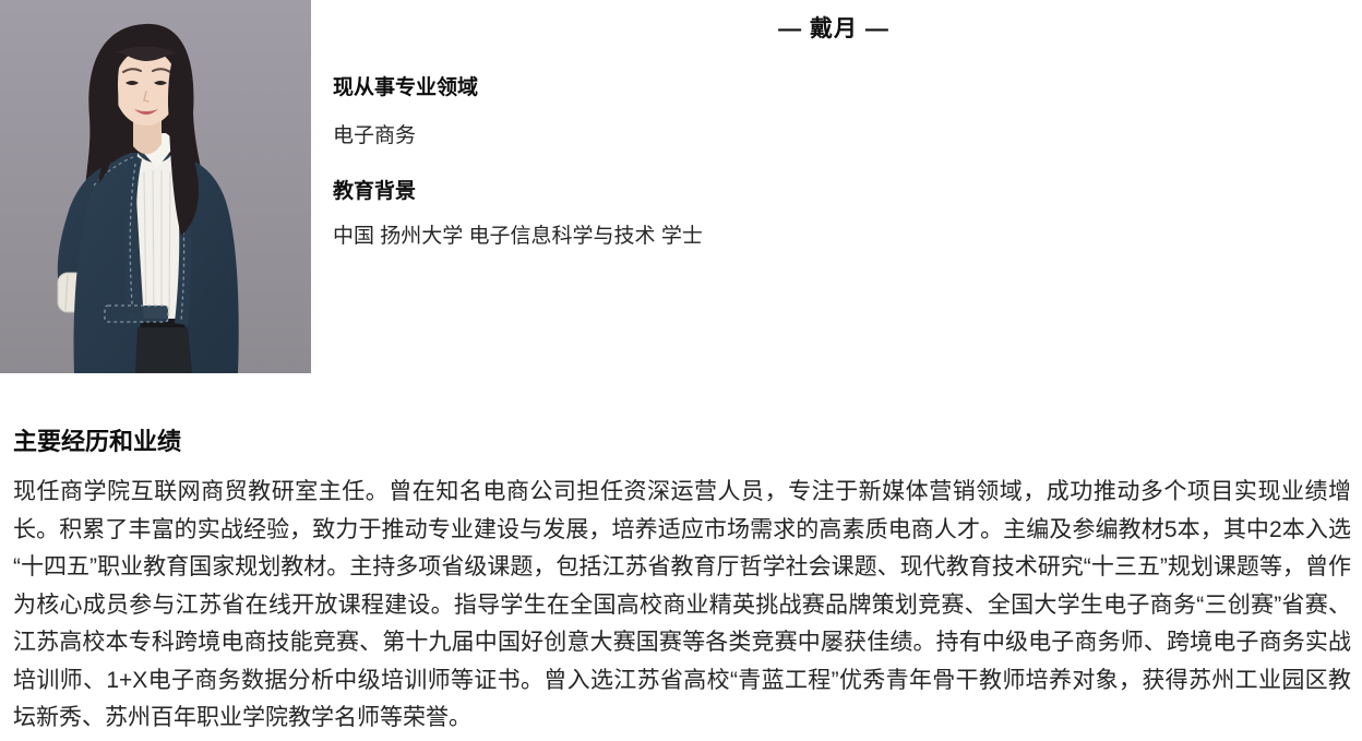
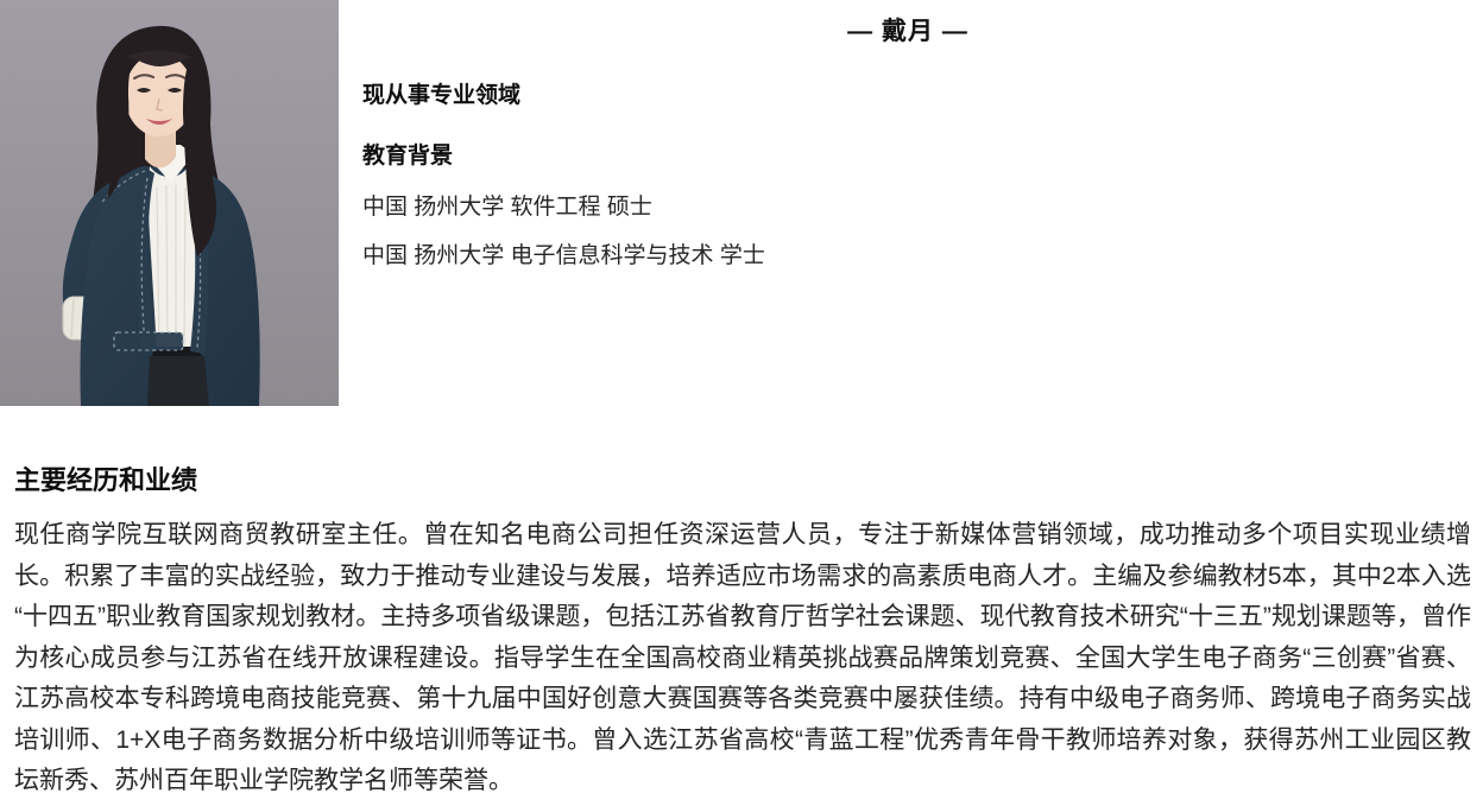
  — 戴月 —
  现从事专业领域
- 电子商务
  教育背景
+ 中国 扬州大学 软件工程 硕士
  中国 扬州大学 电子信息科学与技术 学士
  主要经历和业绩
  现任商学院互联网商贸教研室主任。曾在知名电商公司担任资深运营人员，专注于新媒体营销领域，成功推动多个项目实现业绩增长。积累了丰富的实战经验，致力于推动专业建设与发展，培养适应市场需求的高素质电商人才。主编及参编教材5本，其中2本入选“十四五”职业教育国家规划教材。主持多项省级课题，包括江苏省教育厅哲学社会课题、现代教育技术研究“十三五”规划课题等，曾作为核心成员参与江苏省在线开放课程建设。指导学生在全国高校商业精英挑战赛品牌策划竞赛、全国大学生电子商务“三创赛”省赛、江苏高校本专科跨境电商技能竞赛、第十九届中国好创意大赛国赛等各类竞赛中屡获佳绩。持有中级电子商务师、跨境电子商务实战培训师、1+X电子商务数据分析中级培训师等证书。曾入选江苏省高校“青蓝工程”优秀青年骨干教师培养对象，获得苏州工业园区教坛新秀、苏州百年职业学院教学名师等荣誉。
